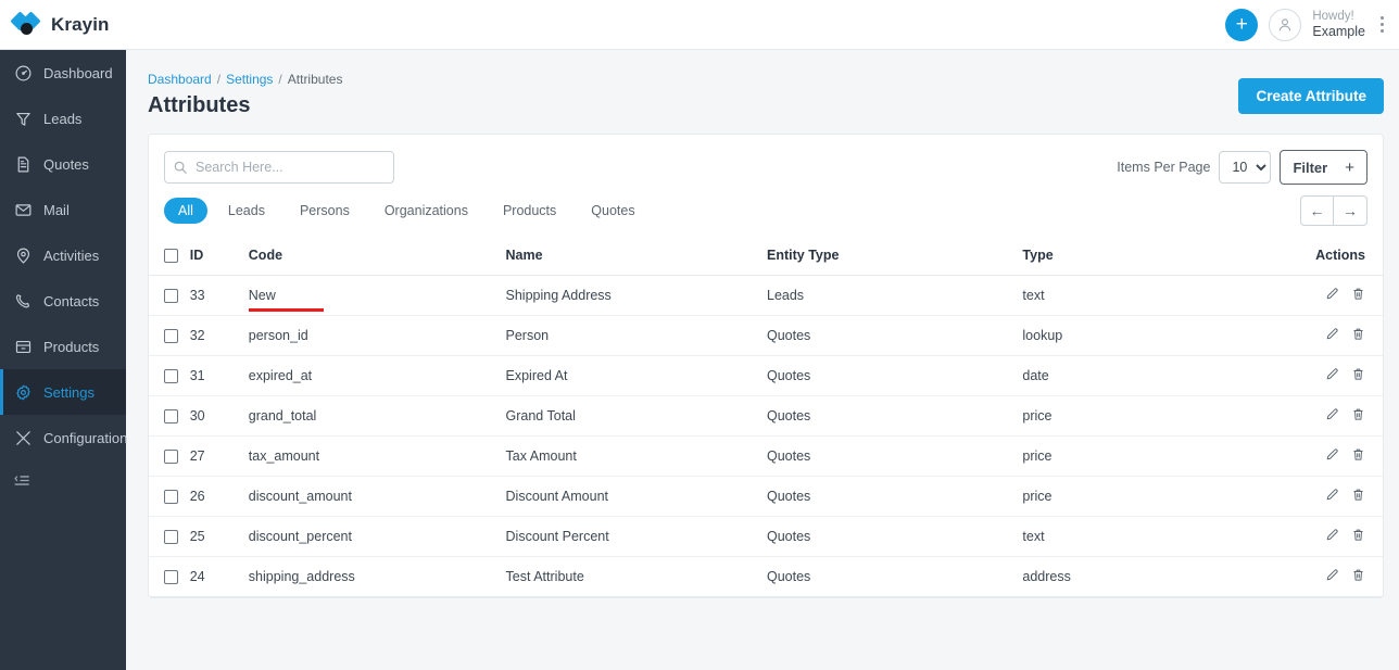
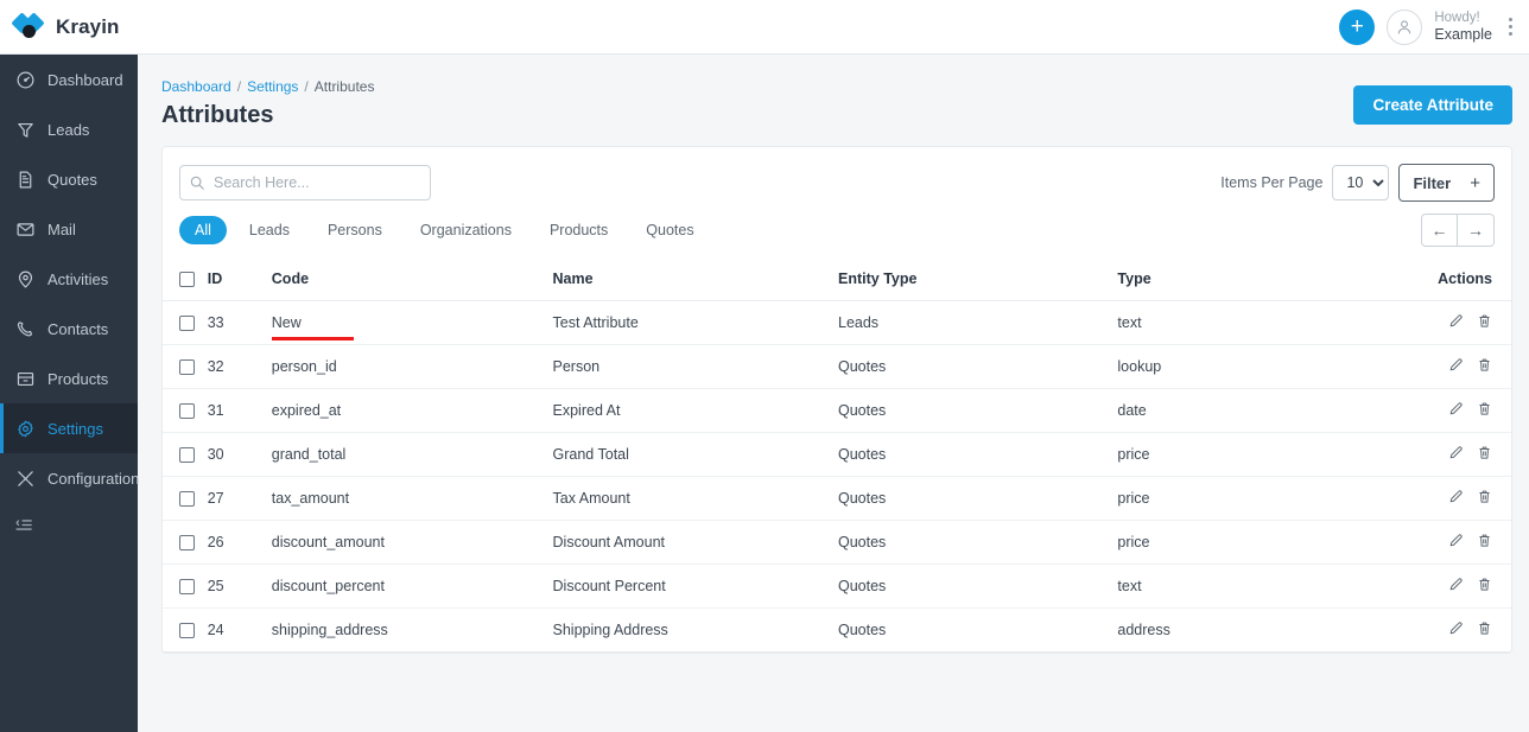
  Krayin
  +
  Howdy!
  Example
  Dashboard
  Leads
  Quotes
  Mail
  Activities
  Contacts
  Products
  Settings
  Configuration
  Dashboard
  /
  Settings
  /
  Attributes
  Attributes
  Create Attribute
  Search Here...
  Items Per Page
  10
  Filter
  +
  All
  Leads
  Persons
  Organizations
  Products
  Quotes
  ←
  →
  	ID	Code	Name	Entity Type	Type	Actions
- 	33	New	Shipping Address	Leads	text
+ 	33	New	Test Attribute	Leads	text
  	32	person_id	Person	Quotes	lookup
  	31	expired_at	Expired At	Quotes	date
  	30	grand_total	Grand Total	Quotes	price
  	27	tax_amount	Tax Amount	Quotes	price
  	26	discount_amount	Discount Amount	Quotes	price
  	25	discount_percent	Discount Percent	Quotes	text
- 	24	shipping_address	Test Attribute	Quotes	address
+ 	24	shipping_address	Shipping Address	Quotes	address
